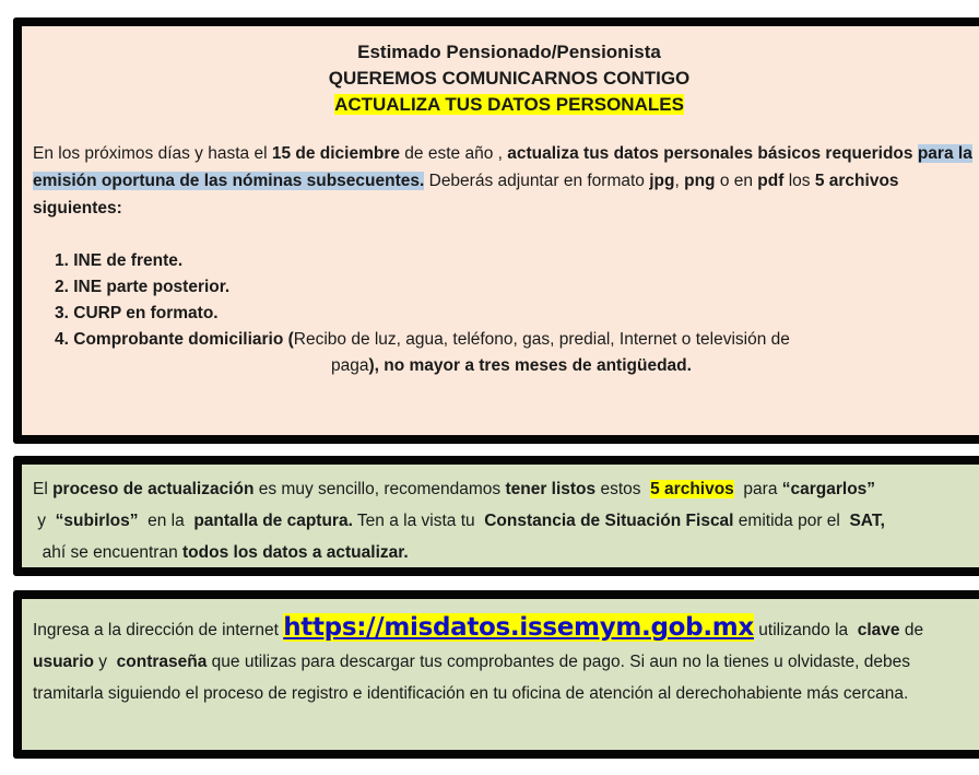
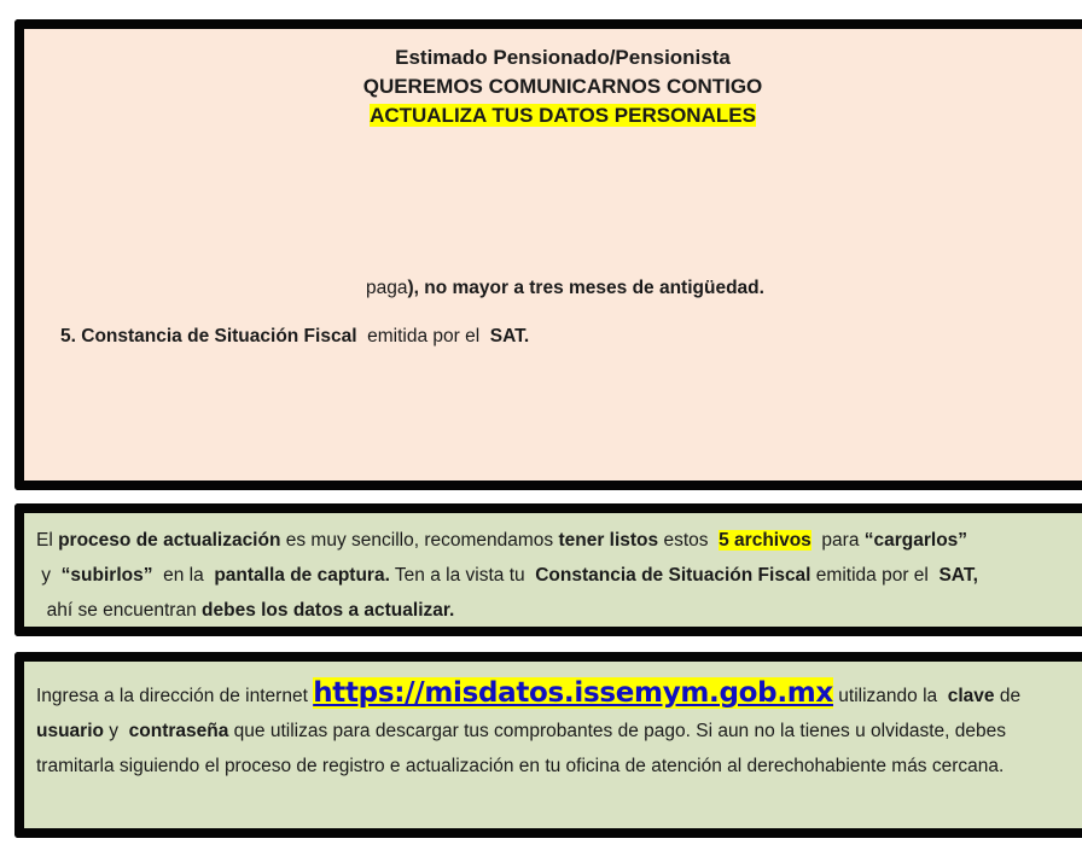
  Estimado Pensionado/Pensionista
  QUEREMOS COMUNICARNOS CONTIGO
  ACTUALIZA TUS DATOS PERSONALES
- En los próximos días y hasta el 15 de diciembre de este año , actualiza tus datos personales básicos requeridos para la emisión oportuna de las nóminas subsecuentes. Deberás adjuntar en formato jpg, png o en pdf los 5 archivos siguientes:
- 1. INE de frente.
- 2. INE parte posterior.
- 3. CURP en formato.
- 4. Comprobante domiciliario (Recibo de luz, agua, teléfono, gas, predial, Internet o televisión de
  paga), no mayor a tres meses de antigüedad.
+ 5. Constancia de Situación Fiscal emitida por el SAT.
- El proceso de actualización es muy sencillo, recomendamos tener listos estos 5 archivos para “cargarlos” y “subirlos” en la pantalla de captura. Ten a la vista tu Constancia de Situación Fiscal emitida por el SAT, ahí se encuentran todos los datos a actualizar.
+ El proceso de actualización es muy sencillo, recomendamos tener listos estos 5 archivos para “cargarlos” y “subirlos” en la pantalla de captura. Ten a la vista tu Constancia de Situación Fiscal emitida por el SAT, ahí se encuentran debes los datos a actualizar.
- Ingresa a la dirección de internet https://misdatos.issemym.gob.mx utilizando la clave de usuario y contraseña que utilizas para descargar tus comprobantes de pago. Si aun no la tienes u olvidaste, debes tramitarla siguiendo el proceso de registro e identificación en tu oficina de atención al derechohabiente más cercana.
+ Ingresa a la dirección de internet https://misdatos.issemym.gob.mx utilizando la clave de usuario y contraseña que utilizas para descargar tus comprobantes de pago. Si aun no la tienes u olvidaste, debes tramitarla siguiendo el proceso de registro e actualización en tu oficina de atención al derechohabiente más cercana.
